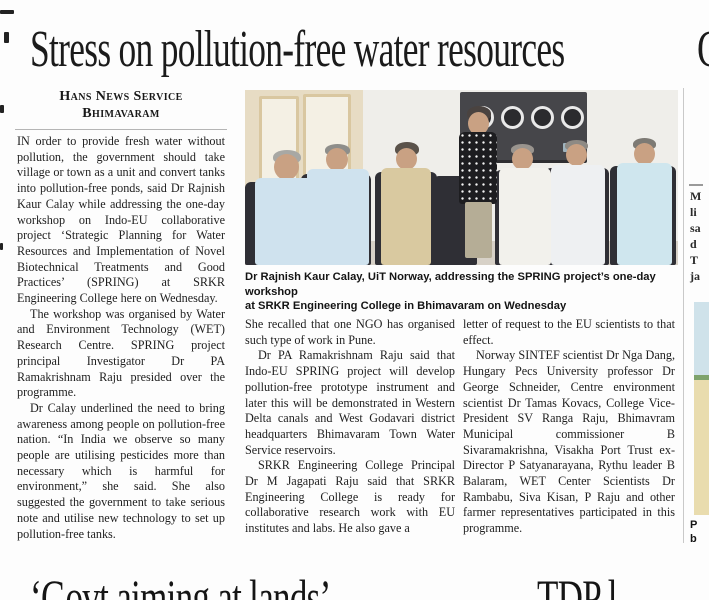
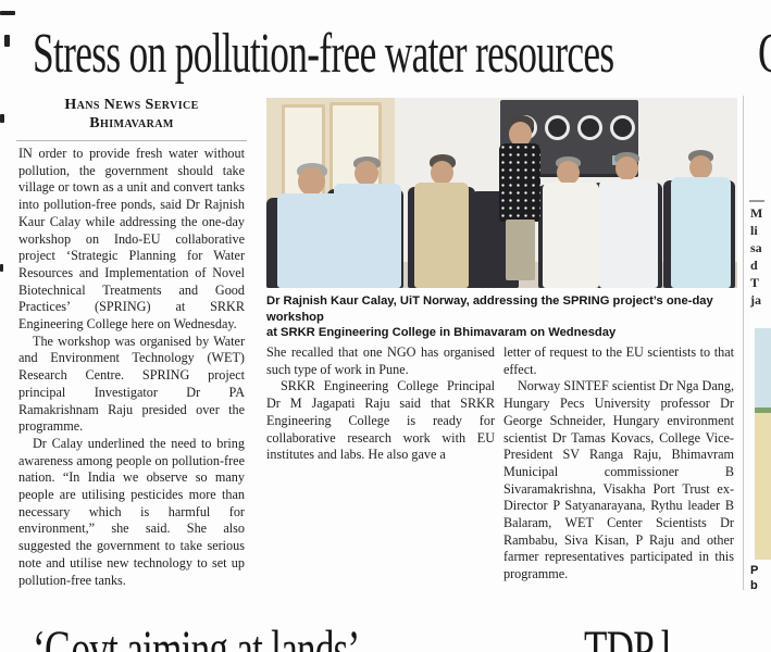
  Stress on pollution-free water resources
  Hans News Service
  Bhimavaram
  IN order to provide fresh water without pollution, the government should take village or town as a unit and convert tanks into pollution-free ponds, said Dr Rajnish Kaur Calay while addressing the one-day workshop on Indo-EU collaborative project ‘Strategic Planning for Water Resources and Implementation of Novel Biotechnical Treatments and Good Practices’ (SPRING) at SRKR Engineering College here on Wednesday.
  The workshop was organised by Water and Environment Technology (WET) Research Centre. SPRING project principal Investigator Dr PA Ramakrishnam Raju presided over the programme.
  Dr Calay underlined the need to bring awareness among people on pollution-free nation. “In India we observe so many people are utilising pesticides more than necessary which is harmful for environment,” she said. She also suggested the government to take serious note and utilise new technology to set up pollution-free tanks.
  Dr Rajnish Kaur Calay, UiT Norway, addressing the SPRING project’s one-day workshop
  at SRKR Engineering College in Bhimavaram on Wednesday
  She recalled that one NGO has organised such type of work in Pune.
- Dr PA Ramakrishnam Raju said that Indo-EU SPRING project will develop pollution-free prototype instrument and later this will be demonstrated in Western Delta canals and West Godavari district headquarters Bhimavaram Town Water Service reservoirs.
  SRKR Engineering College Principal Dr M Jagapati Raju said that SRKR Engineering College is ready for collaborative research work with EU institutes and labs. He also gave a
  letter of request to the EU scientists to that effect.
- Norway SINTEF scientist Dr Nga Dang, Hungary Pecs University professor Dr George Schneider, Centre environment scientist Dr Tamas Kovacs, College Vice-President SV Ranga Raju, Bhimavram Municipal commissioner B Sivaramakrishna, Visakha Port Trust ex-Director P Satyanarayana, Rythu leader B Balaram, WET Center Scientists Dr Rambabu, Siva Kisan, P Raju and other farmer representatives participated in this programme.
+ Norway SINTEF scientist Dr Nga Dang, Hungary Pecs University professor Dr George Schneider, Hungary environment scientist Dr Tamas Kovacs, College Vice-President SV Ranga Raju, Bhimavram Municipal commissioner B Sivaramakrishna, Visakha Port Trust ex-Director P Satyanarayana, Rythu leader B Balaram, WET Center Scientists Dr Rambabu, Siva Kisan, P Raju and other farmer representatives participated in this programme.
  M
  li
  sa
  d
  T
  ja
  P
  b
  ‘Govt aiming at lands’
  TDP l
